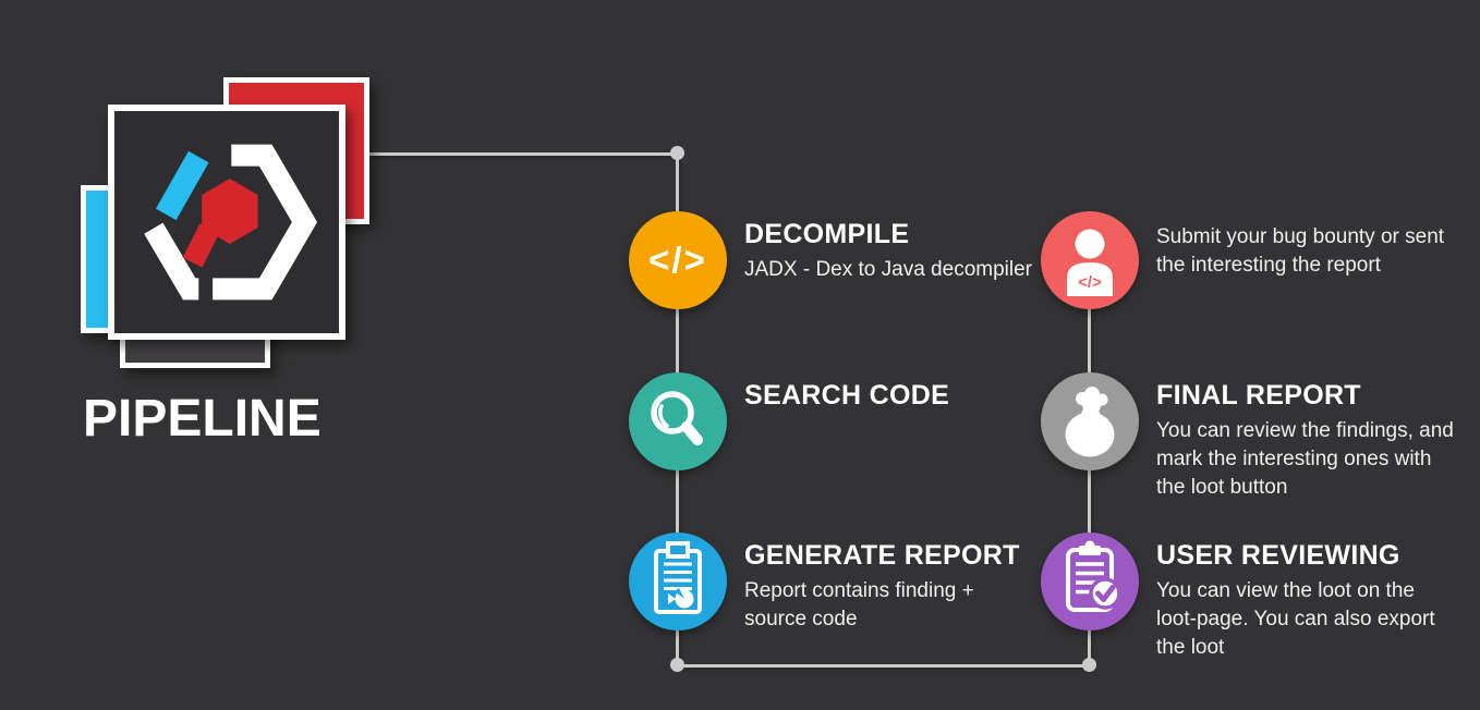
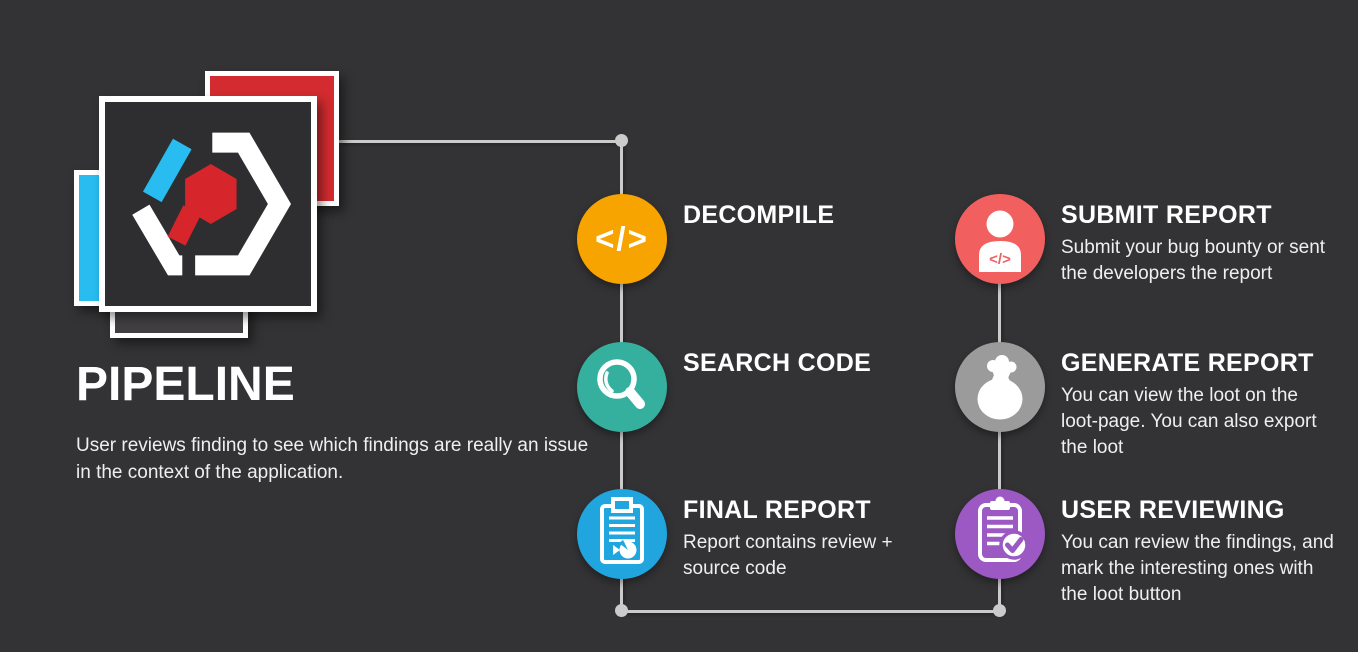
  PIPELINE
+ User reviews finding to see which findings are really an issue in the context of the application.
  </>
  DECOMPILE
- JADX - Dex to Java decompiler
  SEARCH CODE
- GENERATE REPORT
+ FINAL REPORT
- Report contains finding + source code
+ Report contains review + source code
  </>
+ SUBMIT REPORT
- Submit your bug bounty or sent the interesting the report
+ Submit your bug bounty or sent the developers the report
- FINAL REPORT
+ GENERATE REPORT
- You can review the findings, and mark the interesting ones with the loot button
+ You can view the loot on the loot-page. You can also export the loot
  USER REVIEWING
- You can view the loot on the loot-page. You can also export the loot
+ You can review the findings, and mark the interesting ones with the loot button
